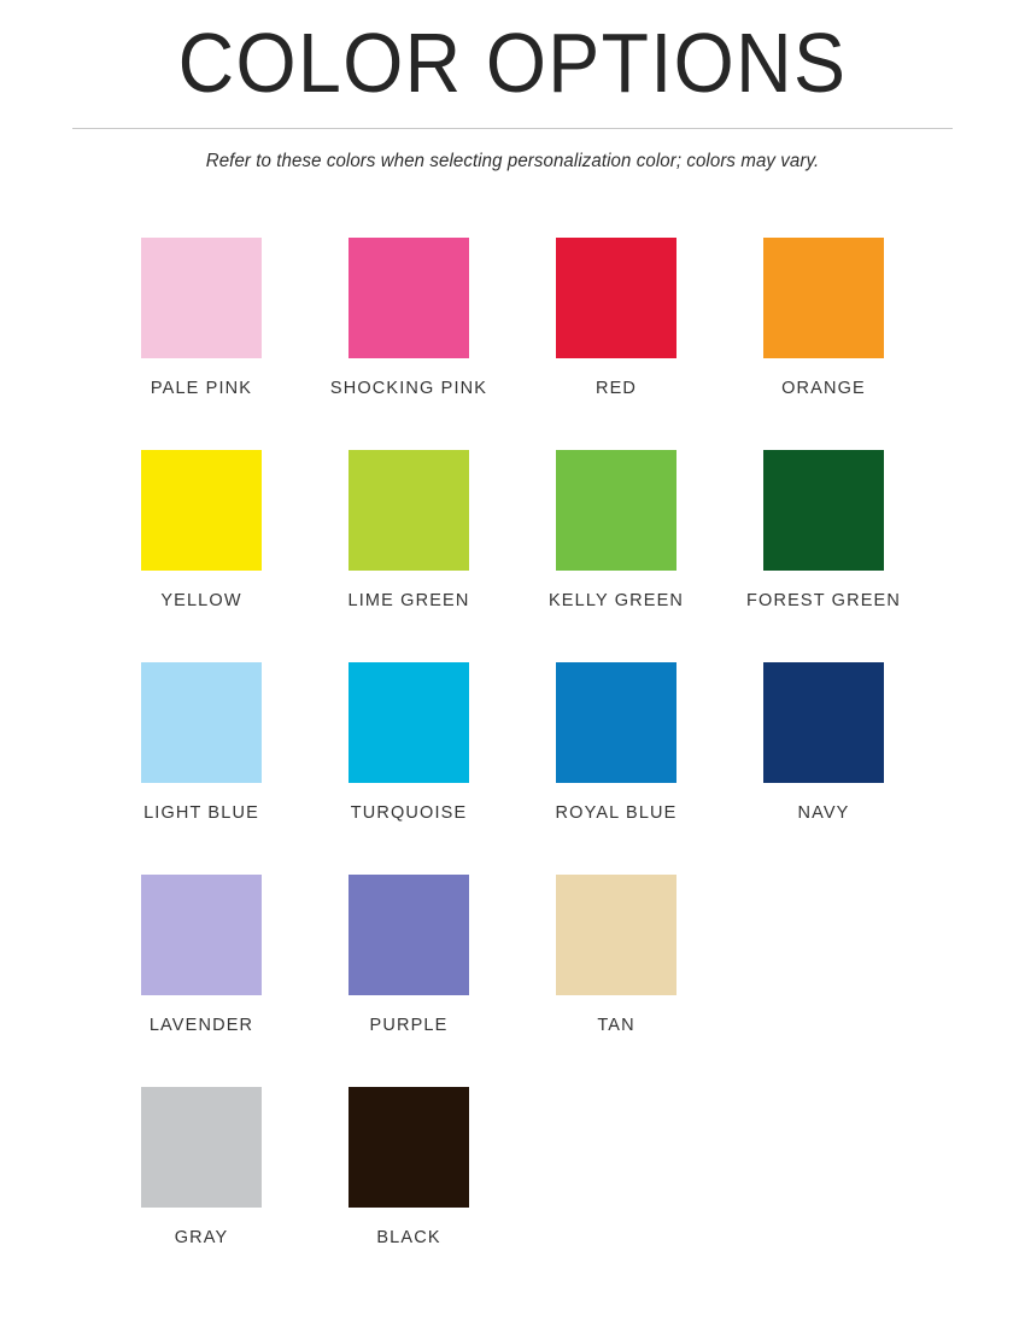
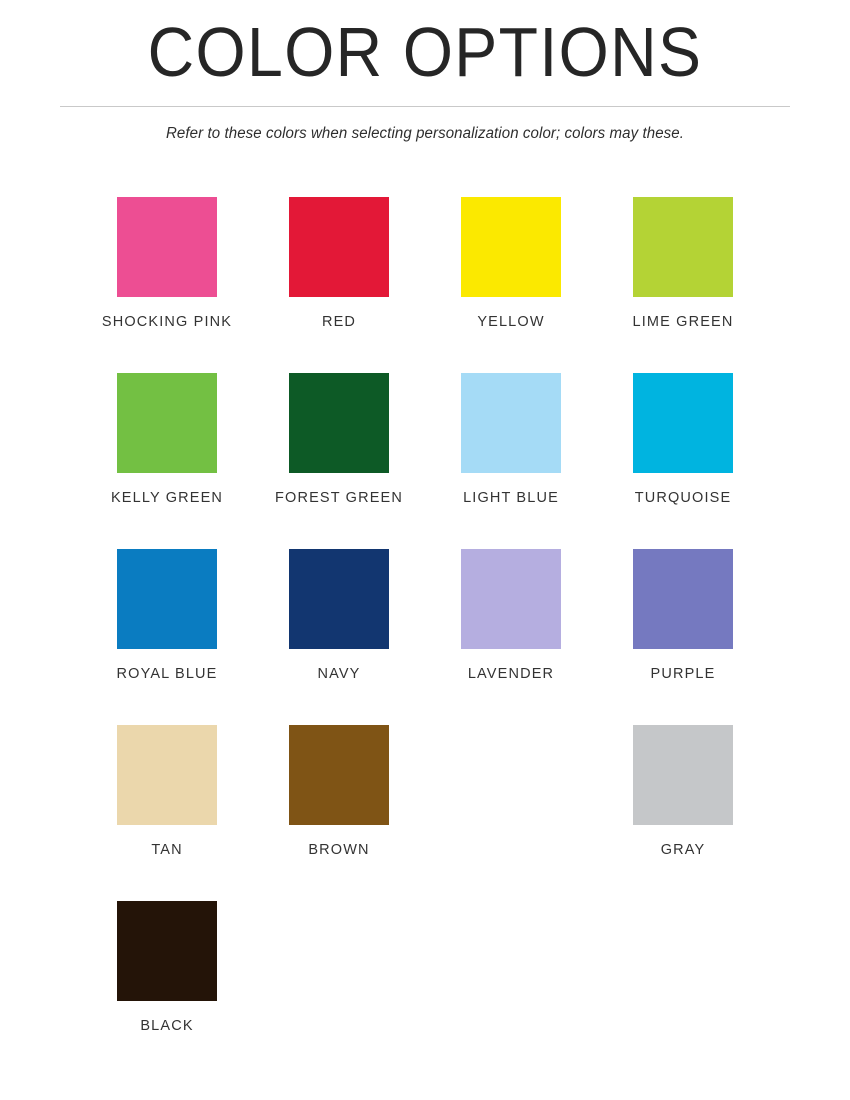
  COLOR OPTIONS
- Refer to these colors when selecting personalization color; colors may vary.
+ Refer to these colors when selecting personalization color; colors may these.
- PALE PINK
  SHOCKING PINK
  RED
- ORANGE
  YELLOW
  LIME GREEN
  KELLY GREEN
  FOREST GREEN
  LIGHT BLUE
  TURQUOISE
  ROYAL BLUE
  NAVY
  LAVENDER
  PURPLE
  TAN
+ BROWN
  GRAY
  BLACK
